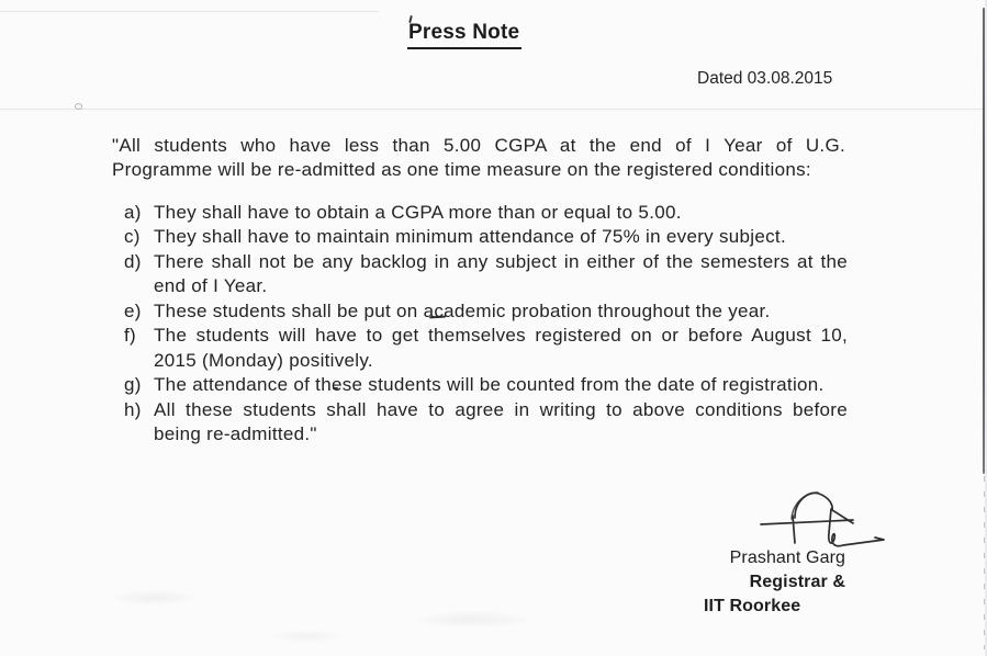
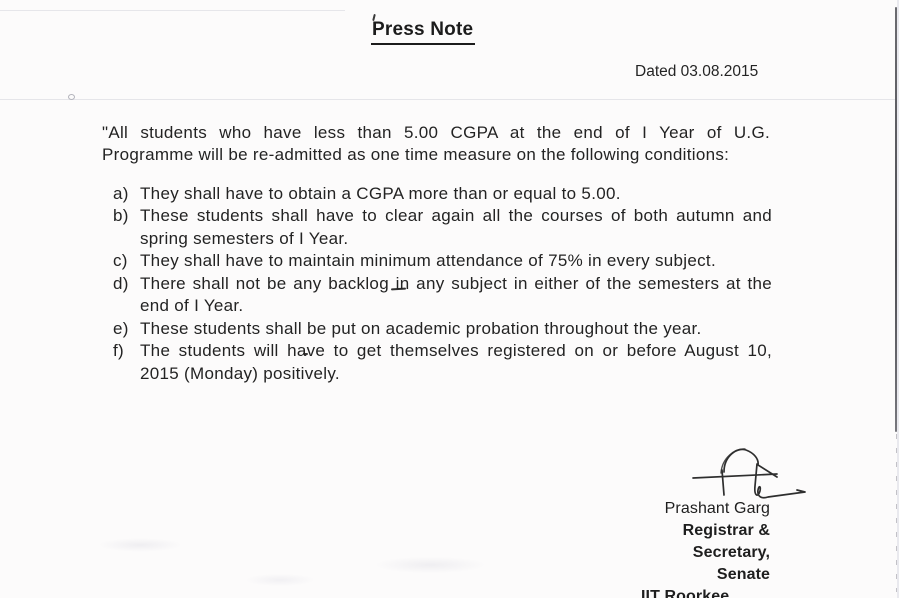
  Press Note
  Dated 03.08.2015
  "All students who have less than 5.00 CGPA at the end of I Year of U.G.
- Programme will be re-admitted as one time measure on the registered conditions:
+ Programme will be re-admitted as one time measure on the following conditions:
  a)
  They shall have to obtain a CGPA more than or equal to 5.00.
+ b)
+ These students shall have to clear again all the courses of both autumn and
+ spring semesters of I Year.
  c)
  They shall have to maintain minimum attendance of 75% in every subject.
  d)
  There shall not be any backlog in any subject in either of the semesters at the
  end of I Year.
  e)
  These students shall be put on academic probation throughout the year.
  f)
  The students will have to get themselves registered on or before August 10,
  2015 (Monday) positively.
- g)
- The attendance of these students will be counted from the date of registration.
- h)
- All these students shall have to agree in writing to above conditions before
- being re-admitted."
  Prashant Garg
  Registrar &
+ Secretary, Senate
  IIT Roorkee
